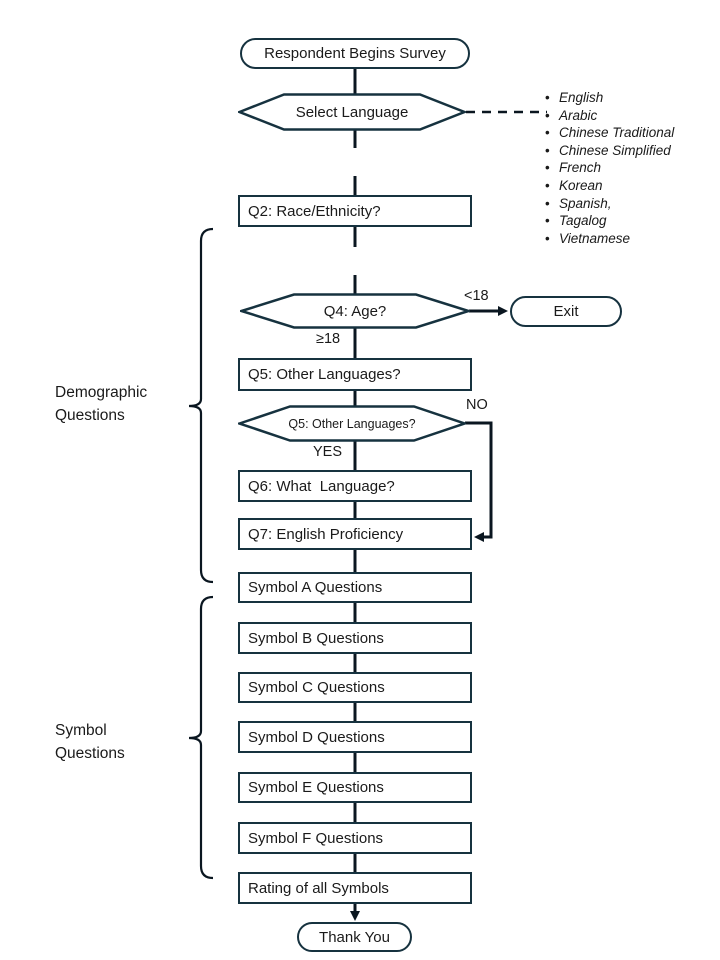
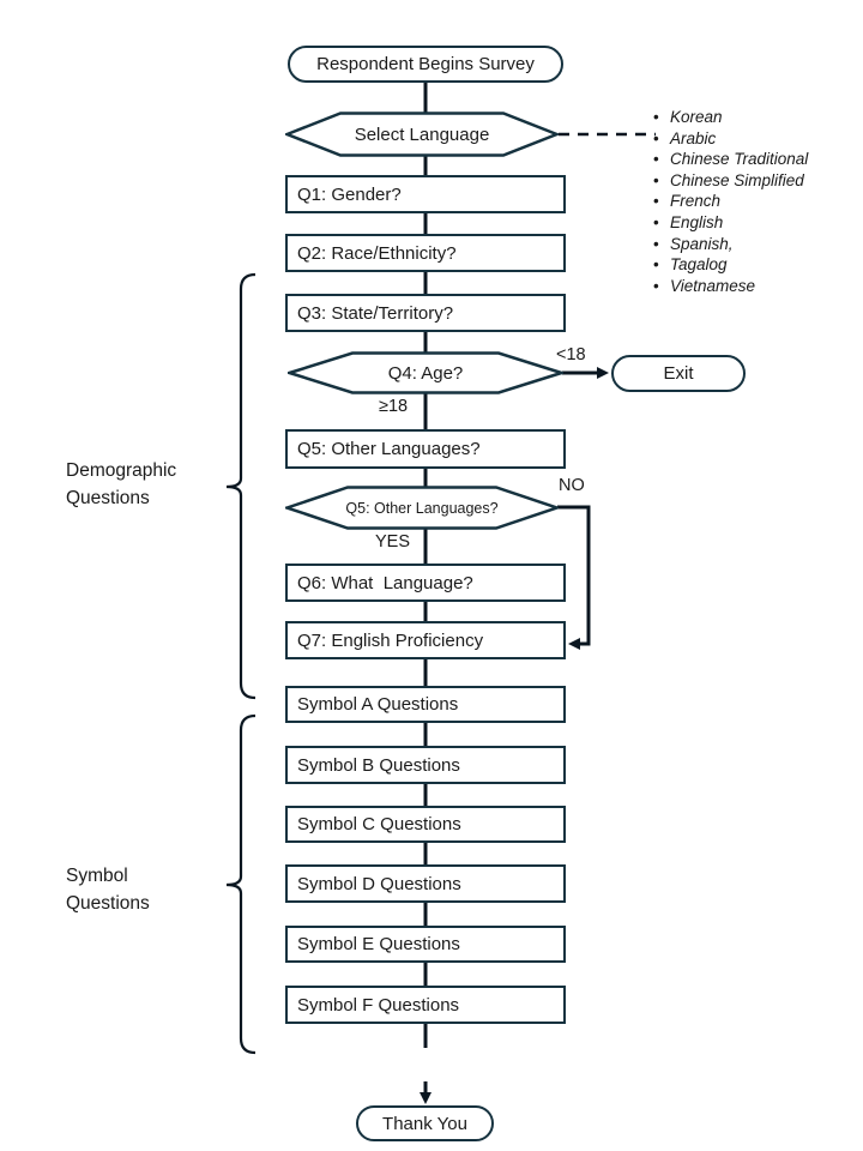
  Respondent Begins Survey
  Select Language
+ Q1: Gender?
  Q2: Race/Ethnicity?
+ Q3: State/Territory?
  Q4: Age?
  Exit
  Q5: Other Languages?
  Q5: Other Languages?
  Q6: What Language?
  Q7: English Proficiency
  Symbol A Questions
  Symbol B Questions
  Symbol C Questions
  Symbol D Questions
  Symbol E Questions
  Symbol F Questions
- Rating of all Symbols
  Thank You
  <18
  ≥18
  NO
  YES
  Demographic
  Questions
  Symbol
  Questions
- English
+ Korean
  Arabic
  Chinese Traditional
  Chinese Simplified
  French
- Korean
+ English
  Spanish,
  Tagalog
  Vietnamese
